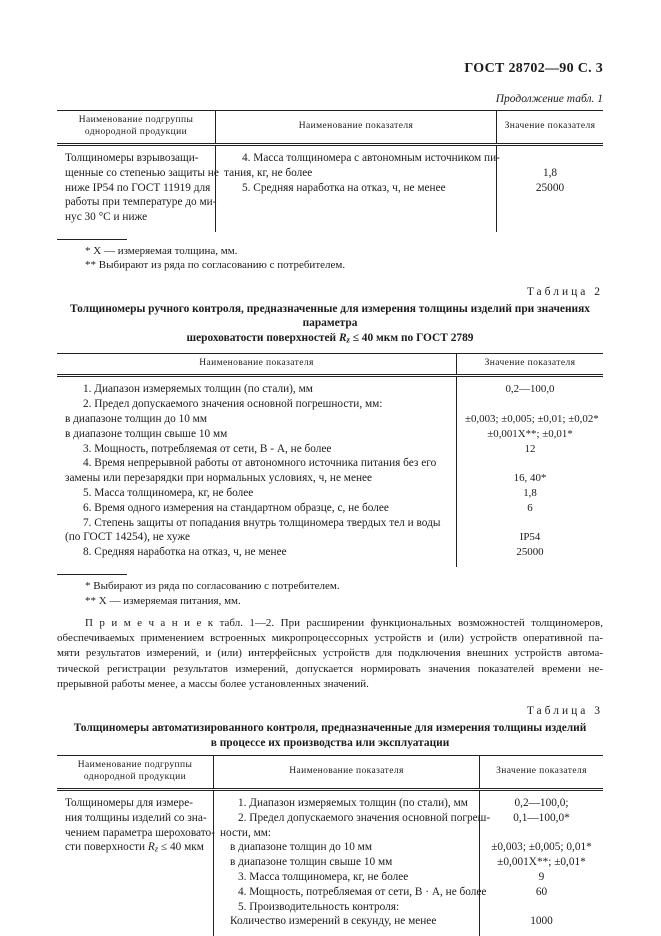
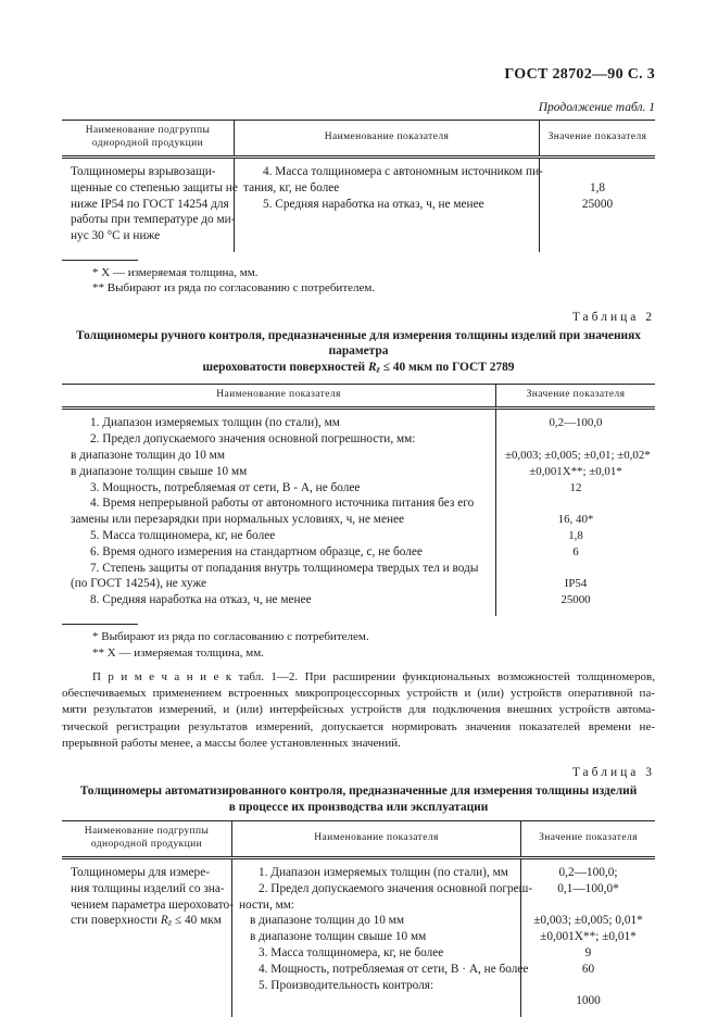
  ГОСТ 28702—90 С. 3
  Продолжение табл. 1
  Наименование подгруппы
  однородной продукции
  Наименование показателя
  Значение показателя
  Толщиномеры взрывозащи-
  щенные со степенью защиты н
- ниже IP54 по ГОСТ 11919 для
+ ниже IP54 по ГОСТ 14254 для
  работы при температуре до ми
  нус 30 °С и ниже
  4. Масса толщиномера с автономным источником пи-
  тания, кг, не более
  5. Средняя наработка на отказ, ч, не менее
  1,8
  25000
  * X — измеряемая толщина, мм.
  ** Выбирают из ряда по согласованию с потребителем.
  Таблица 2
  Толщиномеры ручного контроля, предназначенные для измерения толщины изделий при значениях параметра
  шероховатости поверхностей Rz ≤ 40 мкм по ГОСТ 2789
  Наименование показателя
  Значение показателя
  1. Диапазон измеряемых толщин (по стали), мм
  2. Предел допускаемого значения основной погрешности, мм:
  в диапазоне толщин до 10 мм
  в диапазоне толщин свыше 10 мм
  3. Мощность, потребляемая от сети, В - А, не более
  4. Время непрерывной работы от автономного источника питания без его
  замены или перезарядки при нормальных условиях, ч, не менее
  5. Масса толщиномера, кг, не более
  6. Время одного измерения на стандартном образце, с, не более
  7. Степень защиты от попадания внутрь толщиномера твердых тел и воды
  (по ГОСТ 14254), не хуже
  8. Средняя наработка на отказ, ч, не менее
  0,2—100,0
  ±0,003; ±0,005; ±0,01; ±0,02*
  ±0,001X**; ±0,01*
  12
  16, 40*
  1,8
  6
  IP54
  25000
  * Выбирают из ряда по согласованию с потребителем.
- ** X — измеряемая питания, мм.
+ ** X — измеряемая толщина, мм.
  П р и м е ч а н и е к табл. 1—2. При расширении функциональных возможностей толщиномеров,
  обеспечиваемых применением встроенных микропроцессорных устройств и (или) устройств оперативной па-
  мяти результатов измерений, и (или) интерфейсных устройств для подключения внешних устройств автома-
  тической регистрации результатов измерений, допускается нормировать значения показателей времени не-
  прерывной работы менее, а массы более установленных значений.
  Таблица 3
  Толщиномеры автоматизированного контроля, предназначенные для измерения толщины изделий
  в процессе их производства или эксплуатации
  Наименование подгруппы
  однородной продукции
  Наименование показателя
  Значение показателя
  Толщиномеры для измере-
  ния толщины изделий со зна-
  чением параметра шероховато
  сти поверхности Rz ≤ 40 мкм
  1. Диапазон измеряемых толщин (по стали), мм
  2. Предел допускаемого значения основной погреш-
  ности, мм:
  в диапазоне толщин до 10 мм
  в диапазоне толщин свыше 10 мм
  3. Масса толщиномера, кг, не более
  4. Мощность, потребляемая от сети, В · А, не более
  5. Производительность контроля:
- Количество измерений в секунду, не менее
  0,2—100,0;
  0,1—100,0*
  ±0,003; ±0,005; 0,01*
  ±0,001X**; ±0,01*
  9
  60
  1000
